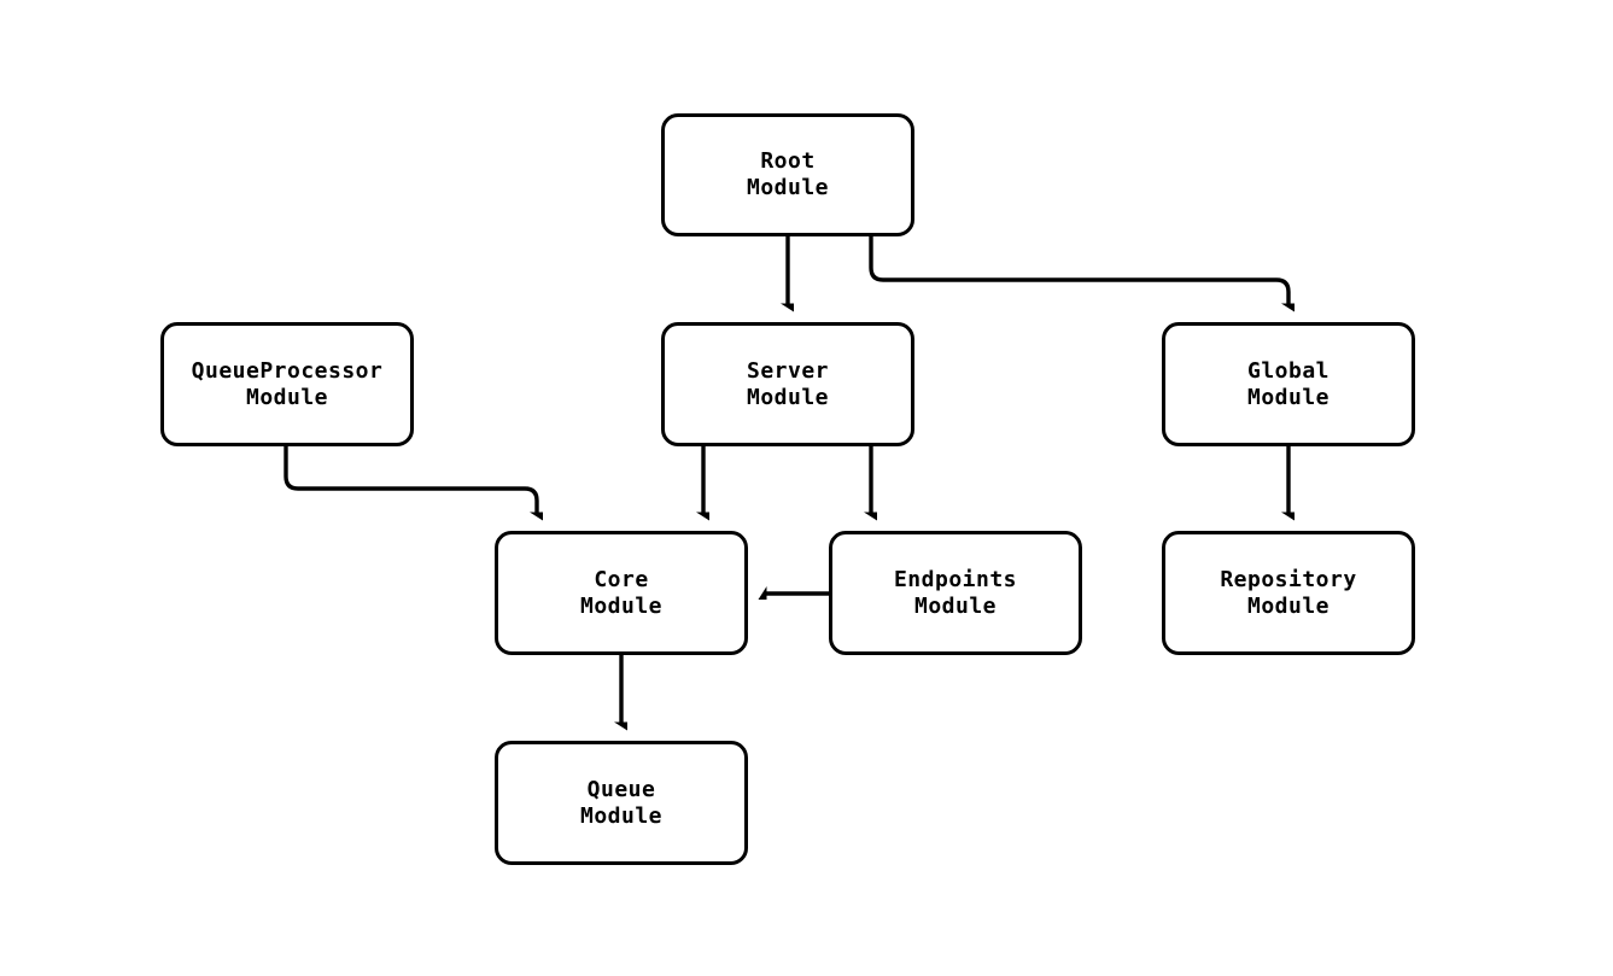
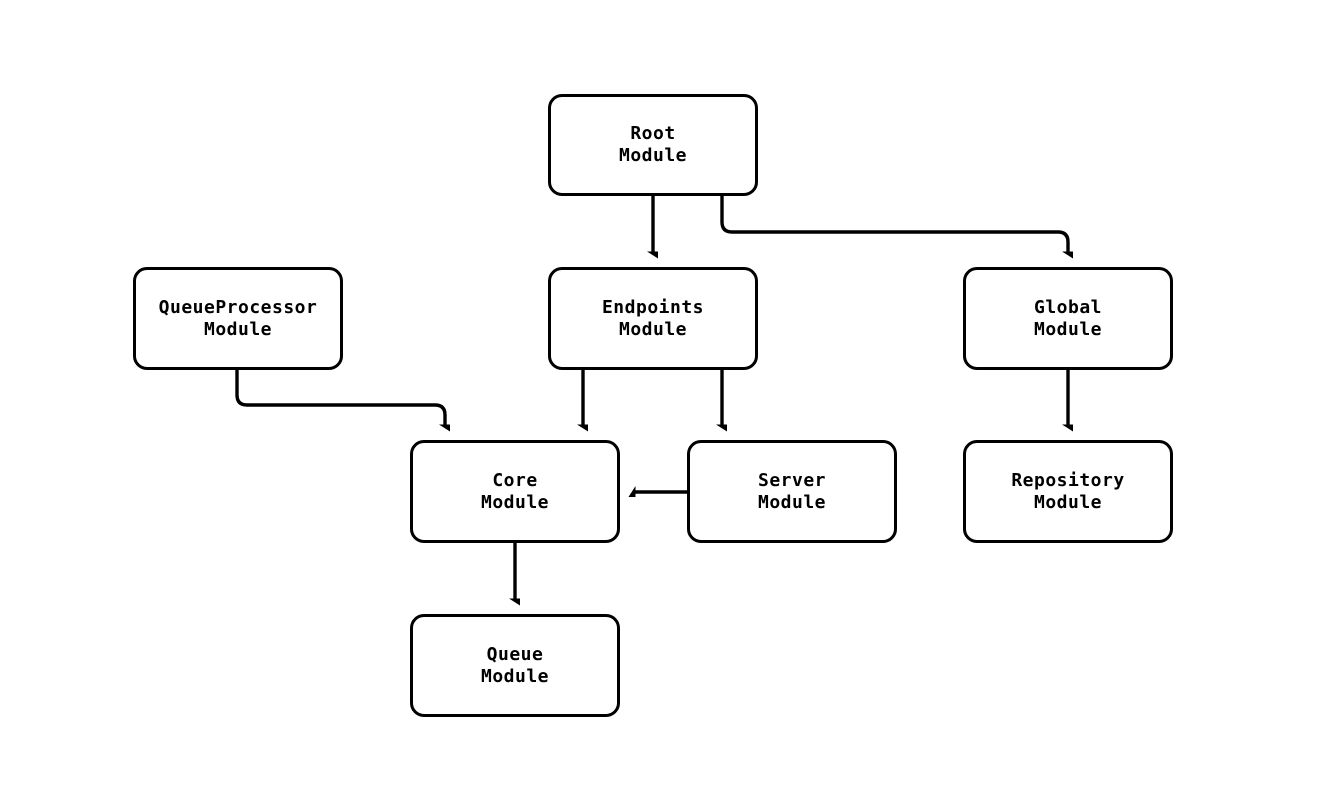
  Root
  Module
  QueueProcessor
  Module
- Server
+ Endpoints
  Module
  Global
  Module
  Core
  Module
- Endpoints
+ Server
  Module
  Repository
  Module
  Queue
  Module
